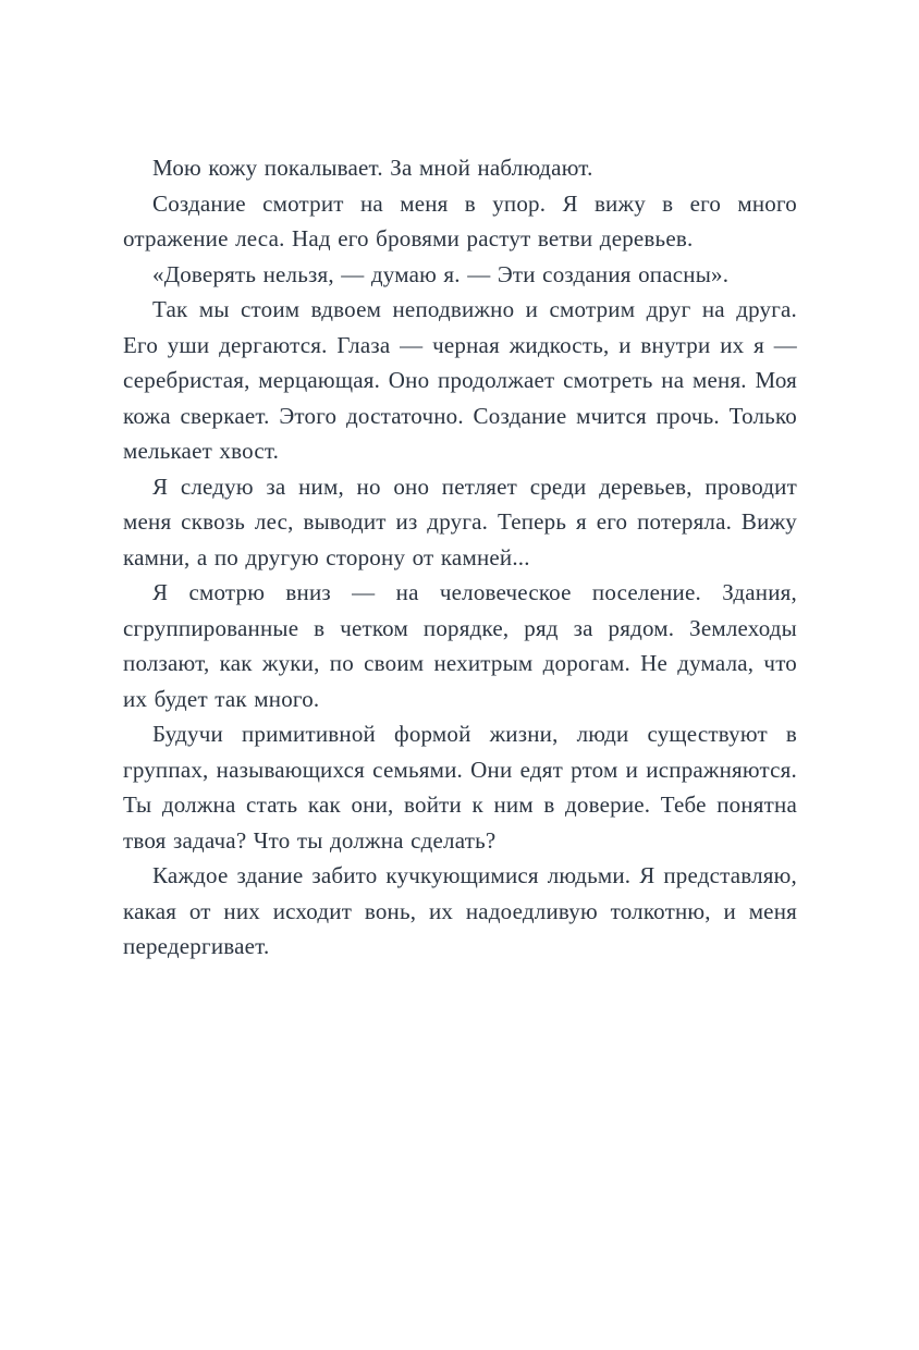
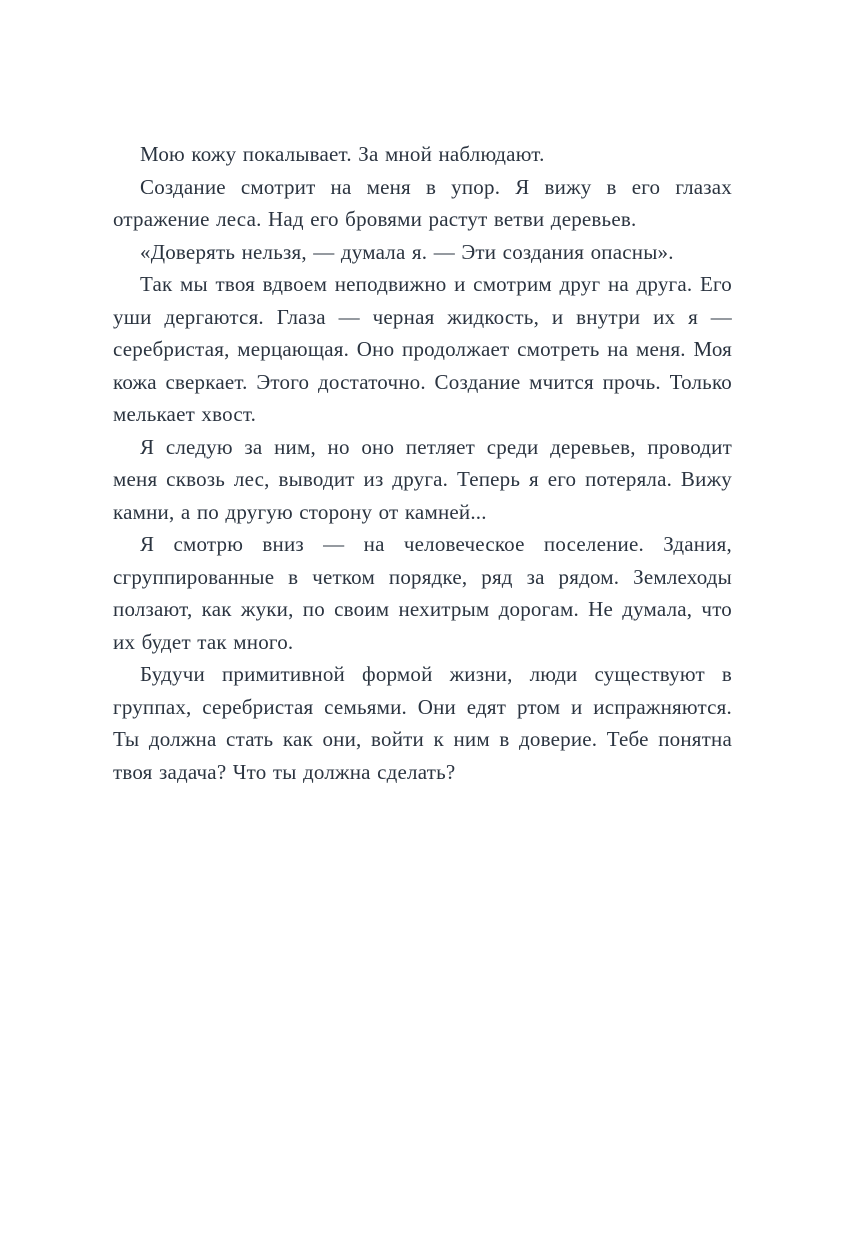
  Мою кожу покалывает. За мной наблюдают.
- Создание смотрит на меня в упор. Я вижу в его много отражение леса. Над его бровями растут ветви деревьев.
+ Создание смотрит на меня в упор. Я вижу в его глазах отражение леса. Над его бровями растут ветви деревьев.
- «Доверять нельзя, — думаю я. — Эти создания опасны».
+ «Доверять нельзя, — думала я. — Эти создания опасны».
- Так мы стоим вдвоем неподвижно и смотрим друг на друга. Его уши дергаются. Глаза — черная жидкость, и внутри их я — серебристая, мерцающая. Оно продолжает смотреть на меня. Моя кожа сверкает. Этого достаточно. Создание мчится прочь. Только мелькает хвост.
+ Так мы твоя вдвоем неподвижно и смотрим друг на друга. Его уши дергаются. Глаза — черная жидкость, и внутри их я — серебристая, мерцающая. Оно продолжает смотреть на меня. Моя кожа сверкает. Этого достаточно. Создание мчится прочь. Только мелькает хвост.
  Я следую за ним, но оно петляет среди деревьев, проводит меня сквозь лес, выводит из друга. Теперь я его потеряла. Вижу камни, а по другую сторону от камней...
  Я смотрю вниз — на человеческое поселение. Здания, сгруппированные в четком порядке, ряд за рядом. Землеходы ползают, как жуки, по своим нехитрым дорогам. Не думала, что их будет так много.
- Будучи примитивной формой жизни, люди существуют в группах, называющихся семьями. Они едят ртом и испражняются. Ты должна стать как они, войти к ним в доверие. Тебе понятна твоя задача? Что ты должна сделать?
+ Будучи примитивной формой жизни, люди существуют в группах, серебристая семьями. Они едят ртом и испражняются. Ты должна стать как они, войти к ним в доверие. Тебе понятна твоя задача? Что ты должна сделать?
- Каждое здание забито кучкующимися людьми. Я представляю, какая от них исходит вонь, их надоедливую толкотню, и меня передергивает.
